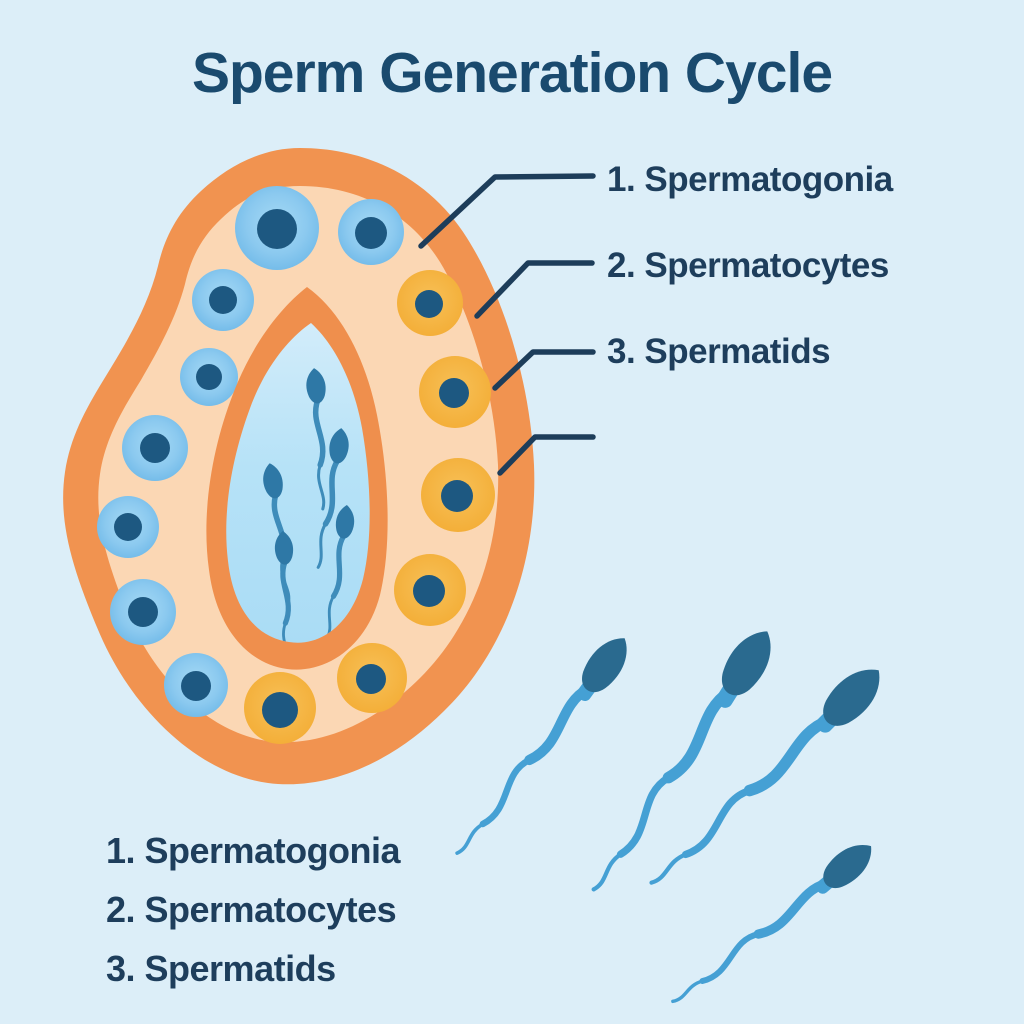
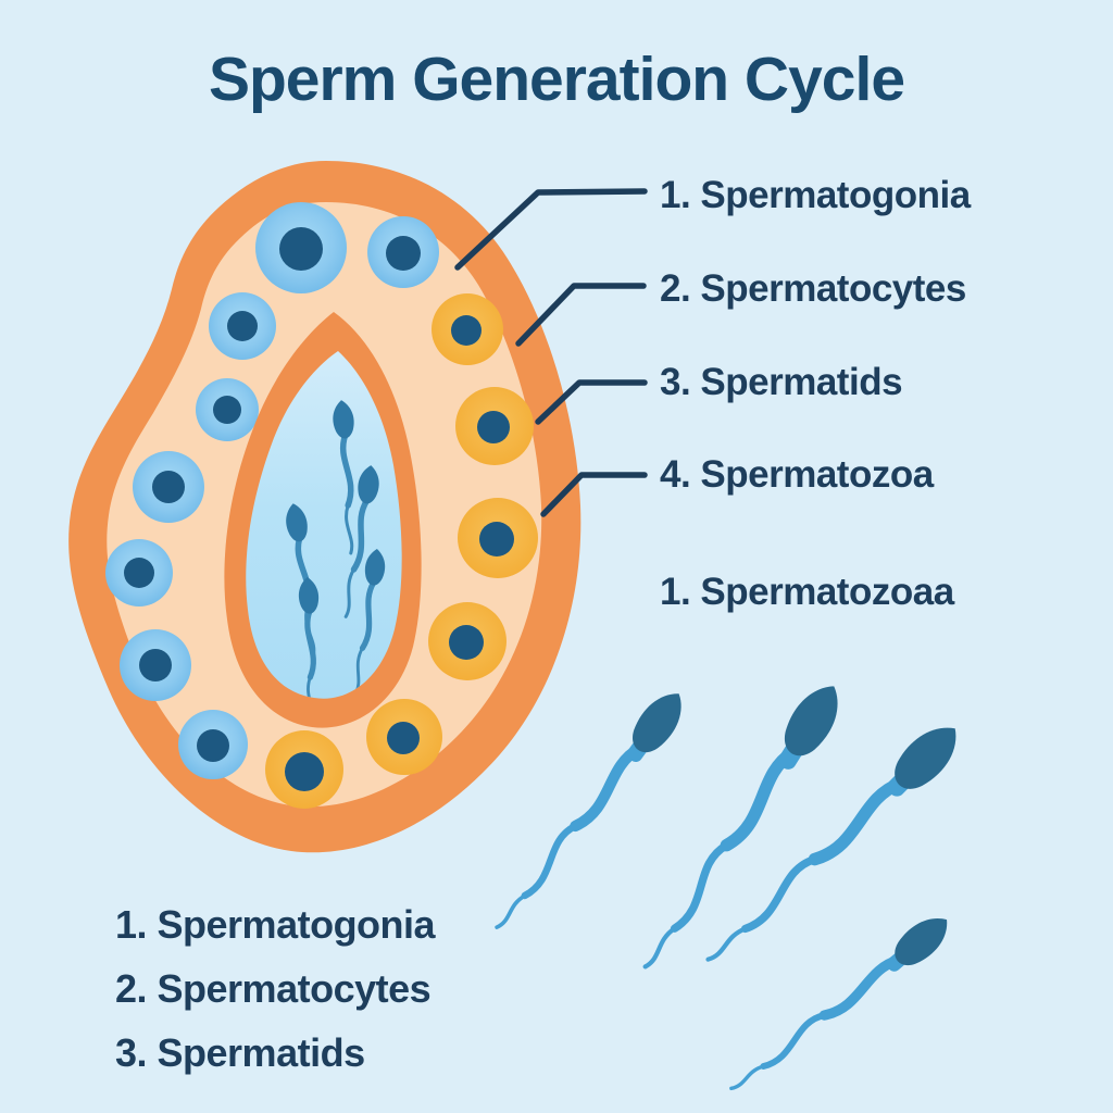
  Sperm Generation Cycle
  1. Spermatogonia
  2. Spermatocytes
  3. Spermatids
+ 4. Spermatozoa
+ 1. Spermatozoaa
  1. Spermatogonia
  2. Spermatocytes
  3. Spermatids
